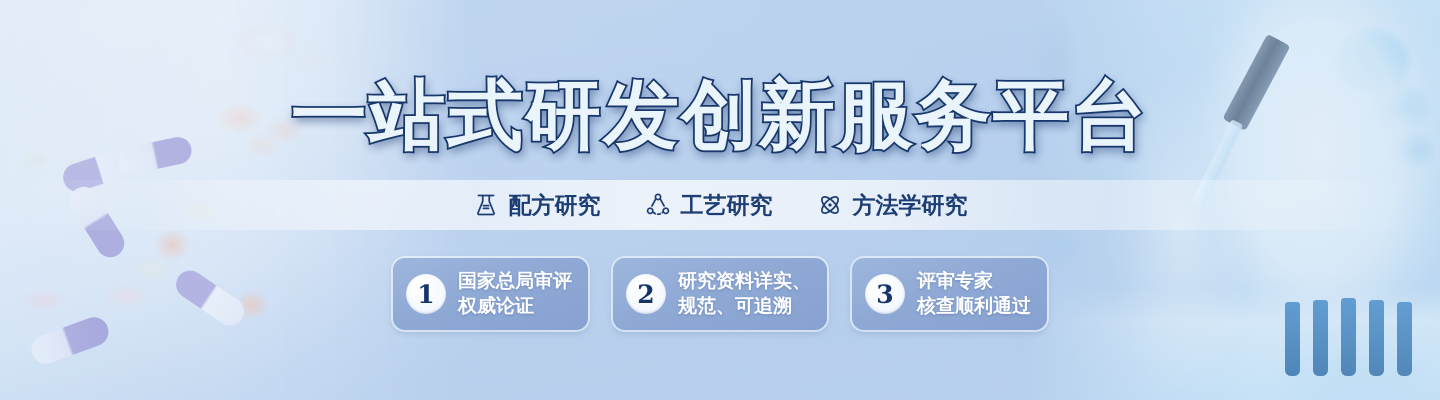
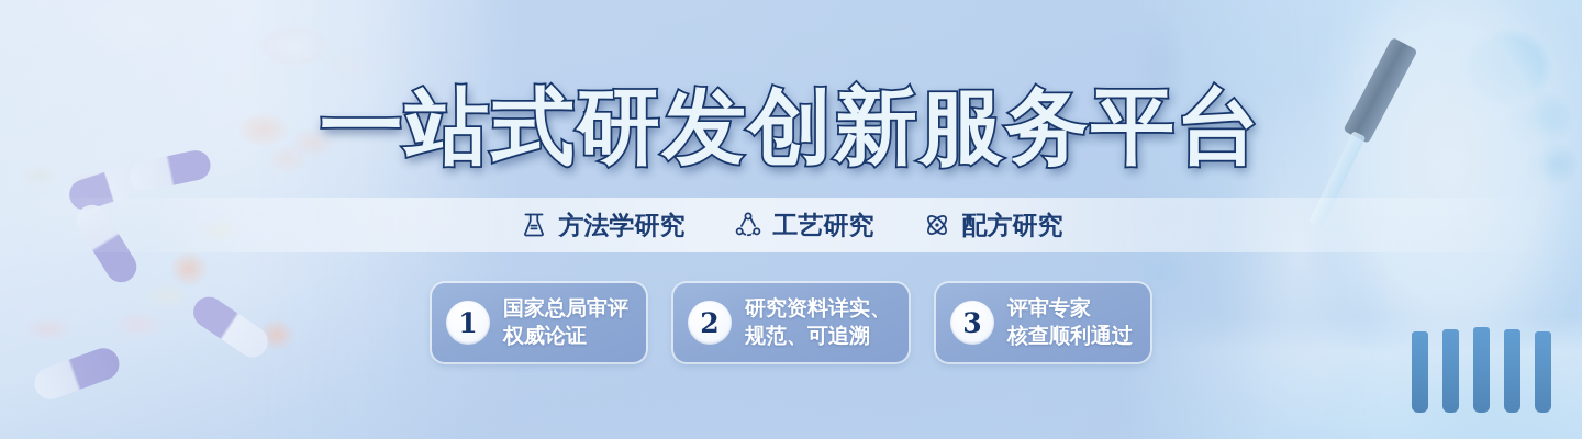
  一站式研发创新服务平台
- 配方研究
+ 方法学研究
  工艺研究
- 方法学研究
+ 配方研究
  1
  国家总局审评
  权威论证
  2
  研究资料详实、
  规范、可追溯
  3
  评审专家
  核查顺利通过
